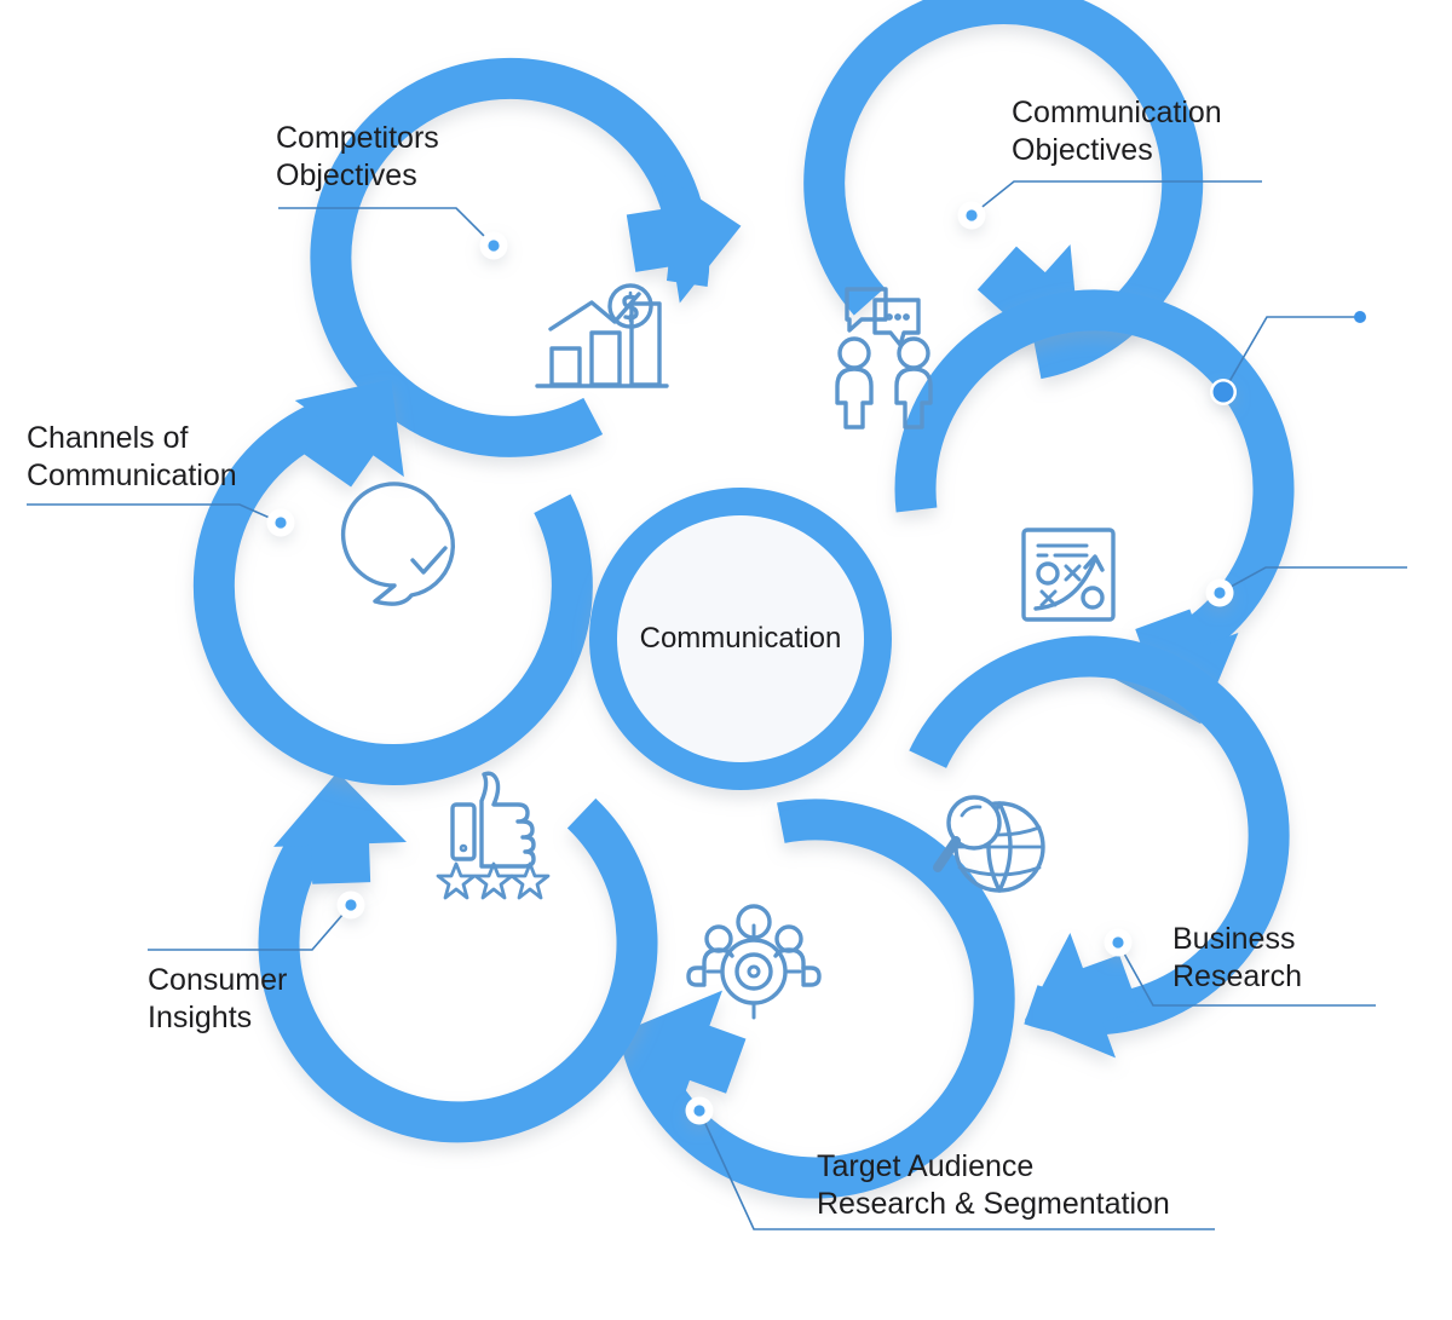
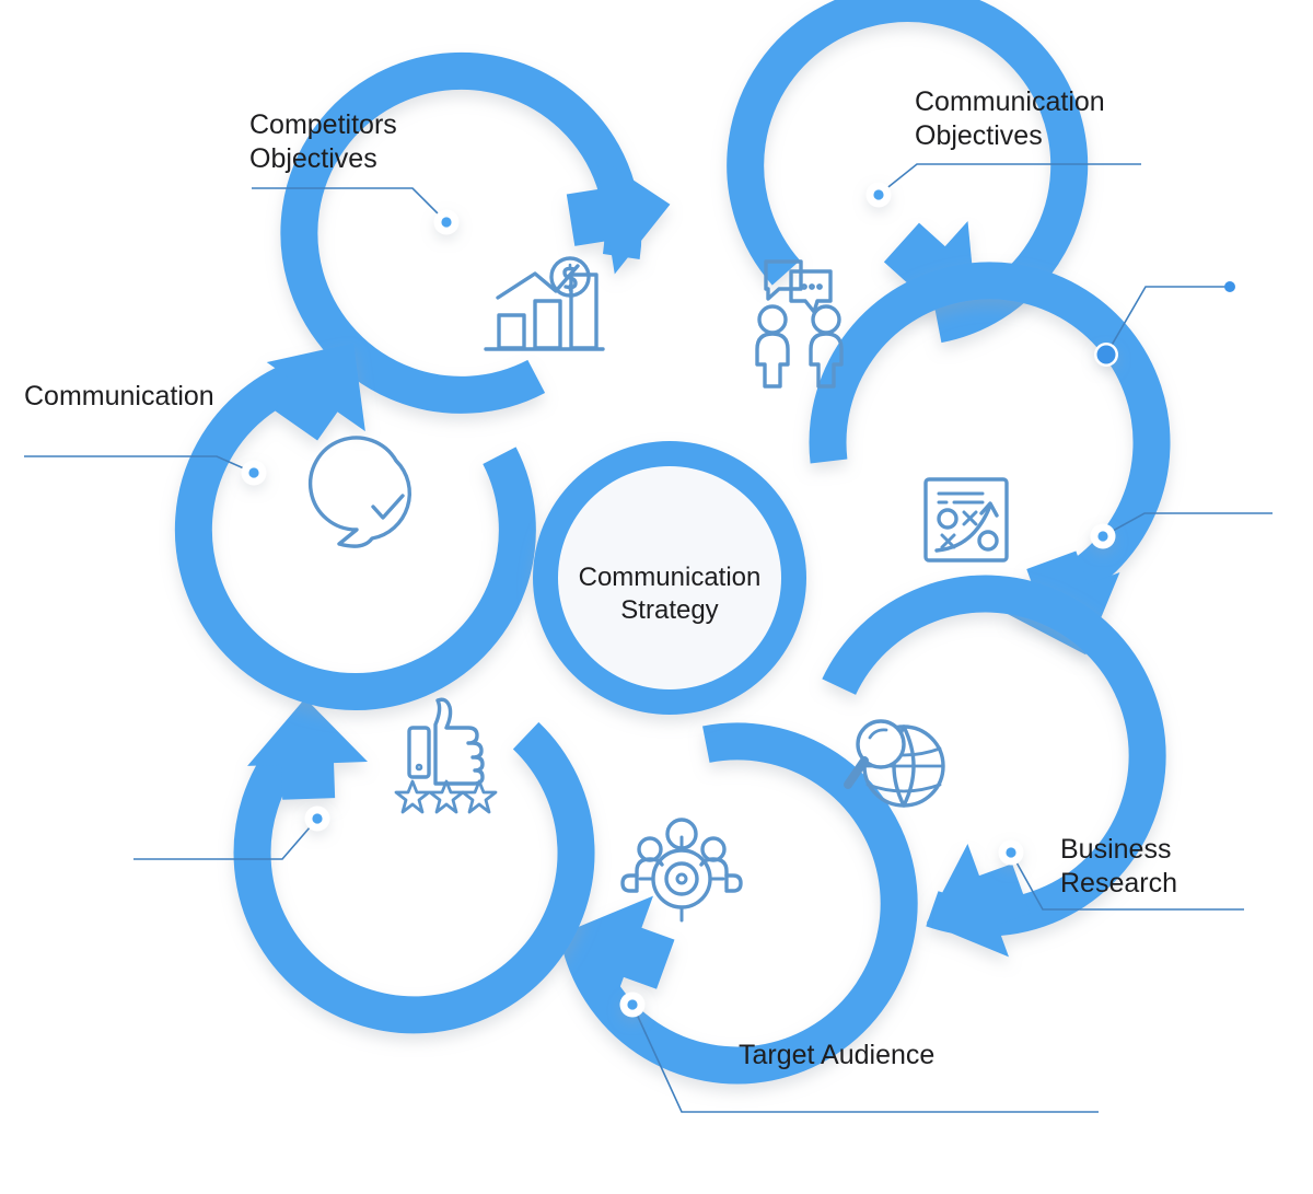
  Communication
+ Strategy
  Competitors
  Objectives
  Communication
  Objectives
  Business
  Research
  Target Audience
- Research & Segmentation
- Consumer
- Insights
- Channels of
  Communication
